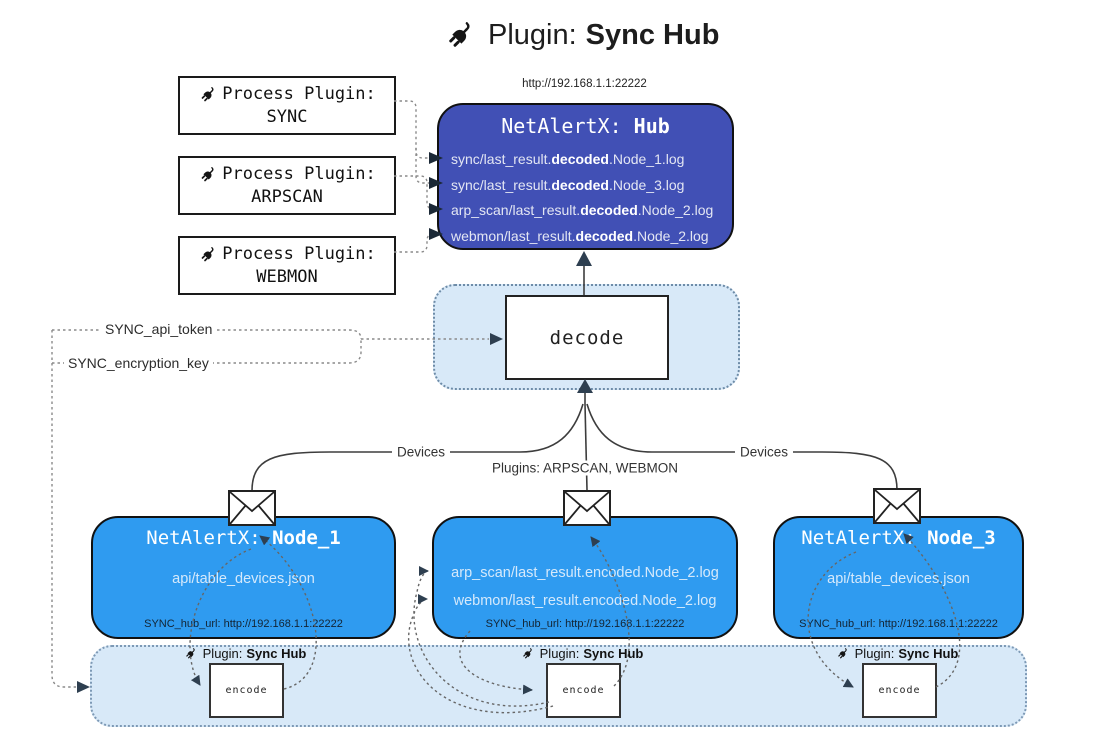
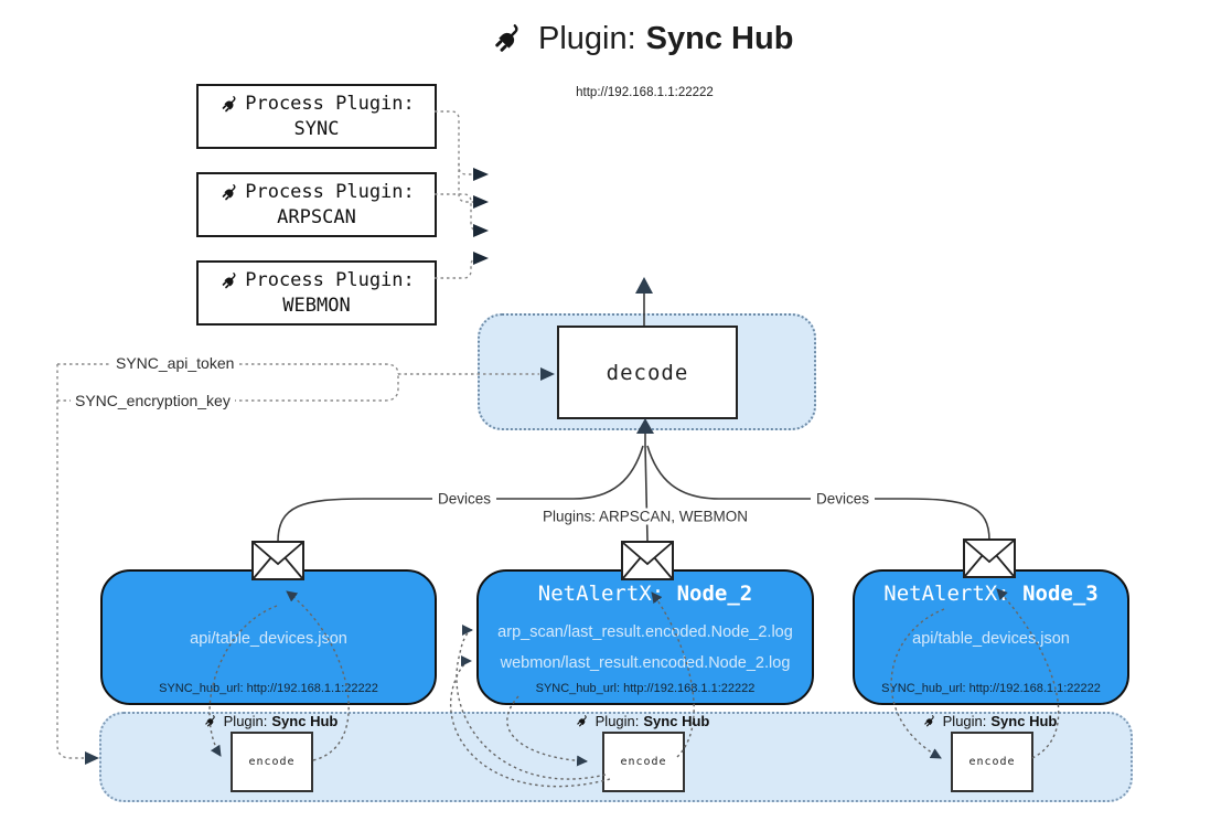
  Plugin:
  Sync Hub
  Process Plugin:
  SYNC
  Process Plugin:
  ARPSCAN
  Process Plugin:
  WEBMON
  http://192.168.1.1:22222
- NetAlertX: Hub
- sync/last_result.decoded.Node_1.log
- sync/last_result.decoded.Node_3.log
- arp_scan/last_result.decoded.Node_2.log
- webmon/last_result.decoded.Node_2.log
  decode
  SYNC_api_token
  SYNC_encryption_key
  Devices
  Devices
  Plugins: ARPSCAN, WEBMON
- NetAlertX: Node_1
  api/tale_devices.json
  SYNC_hub_url: http://192.168.1.1:22222
+ NetAlertX: Node_2
  arp_scan/last_result.encoded.Node_2.log
  webmon/last_result.encoded.Node_2.log
  SYNC_hub_url: http://192.168.1.1:22222
  NetAlertX: Node_3
  api/table_devices.json
  SYNC_hub_url: http://192.168.11:22222
  Plugin:
  Sync Hub
  Plugin:
  Sync Hub
  Plugin:
  Sync Hub
  encode
  encode
  encode
